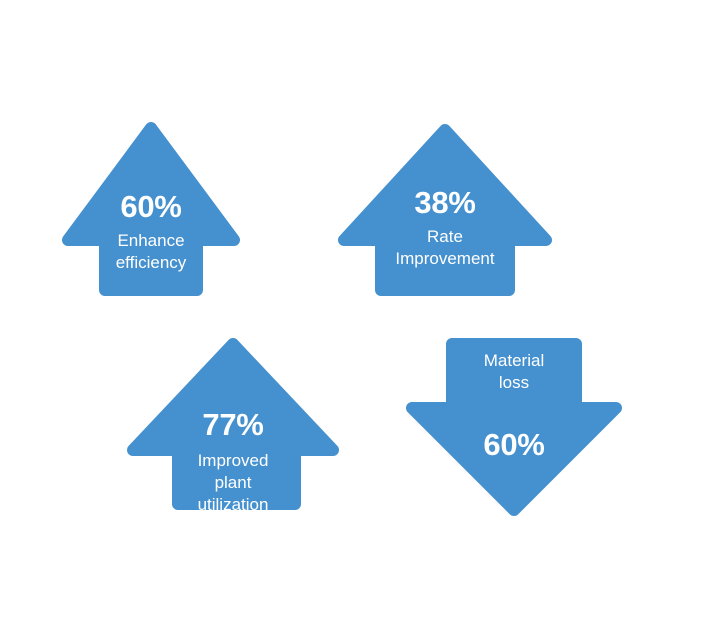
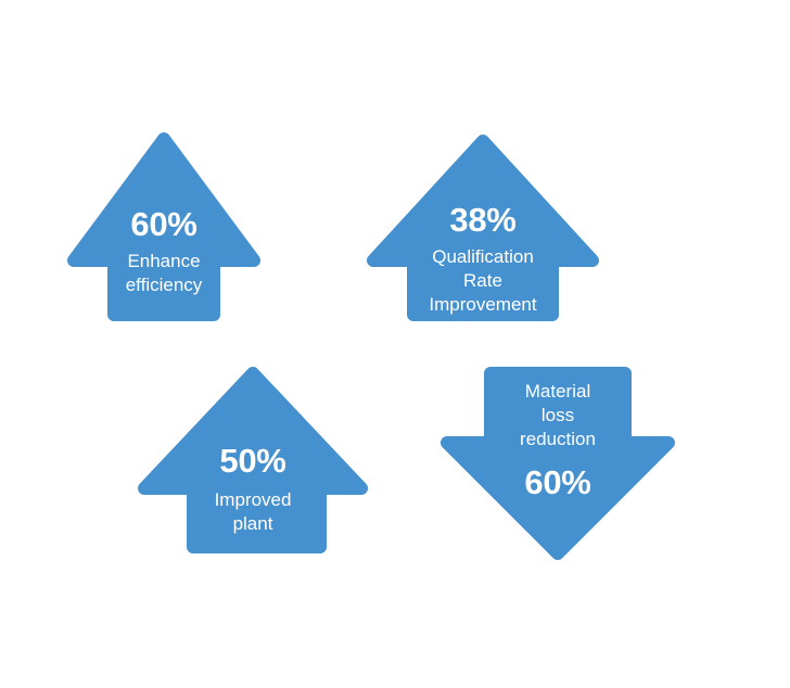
  60%
  Enhance
  efficiency
  38%
+ Qualification
  Rate
  Improvement
- 77%
+ 50%
  Improved
  plant
- utilization
  Material
  loss
+ reduction
  60%
